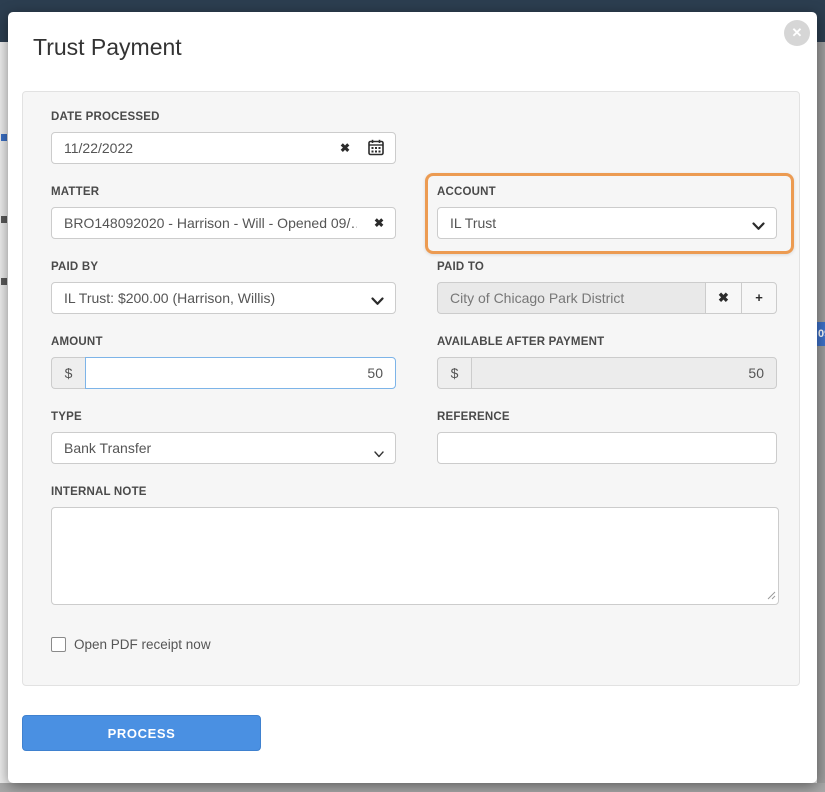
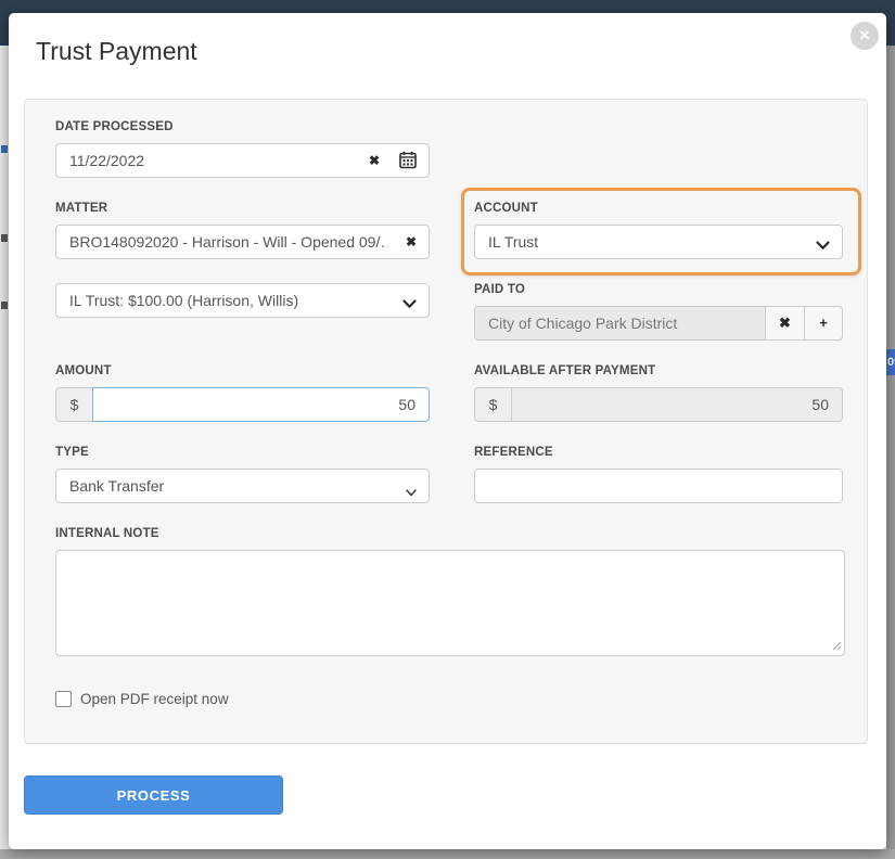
  ✕
  Trust Payment
  DATE PROCESSED
  11/22/2022
  ✖
  MATTER
  BRO148092020 - Harrison - Will - Opened 09/
  ✖
  ACCOUNT
  IL Trust
- PAID BY
- IL Trust: $200.00 (Harrison, Willis)
+ IL Trust: $100.00 (Harrison, Willis)
  PAID TO
  City of Chicago Park District
  ✖
  +
  AMOUNT
  $
  50
  AVAILABLE AFTER PAYMENT
  $
  50
  TYPE
  Bank Transfer
  REFERENCE
  INTERNAL NOTE
  Open PDF receipt now
  PROCESS
